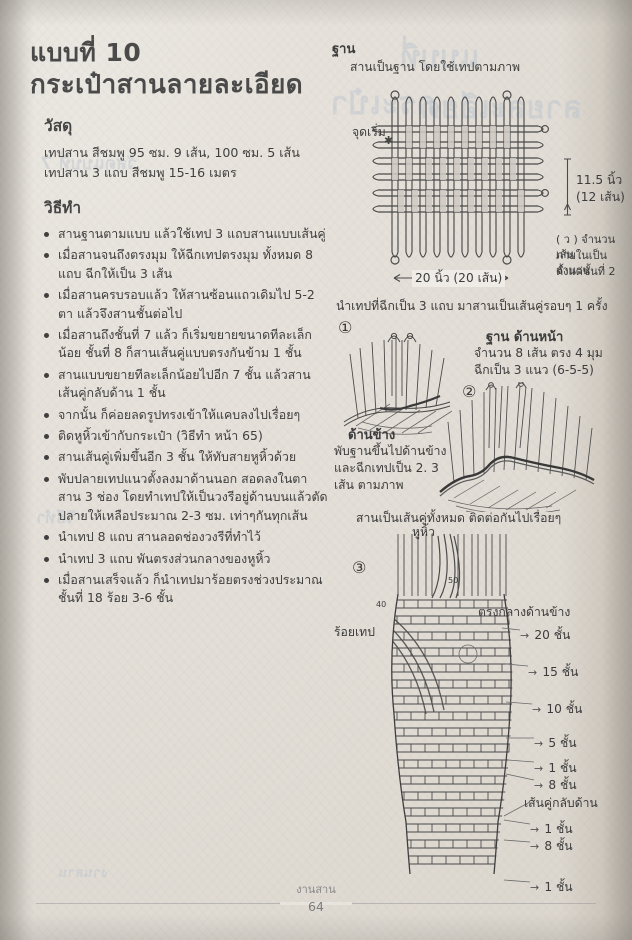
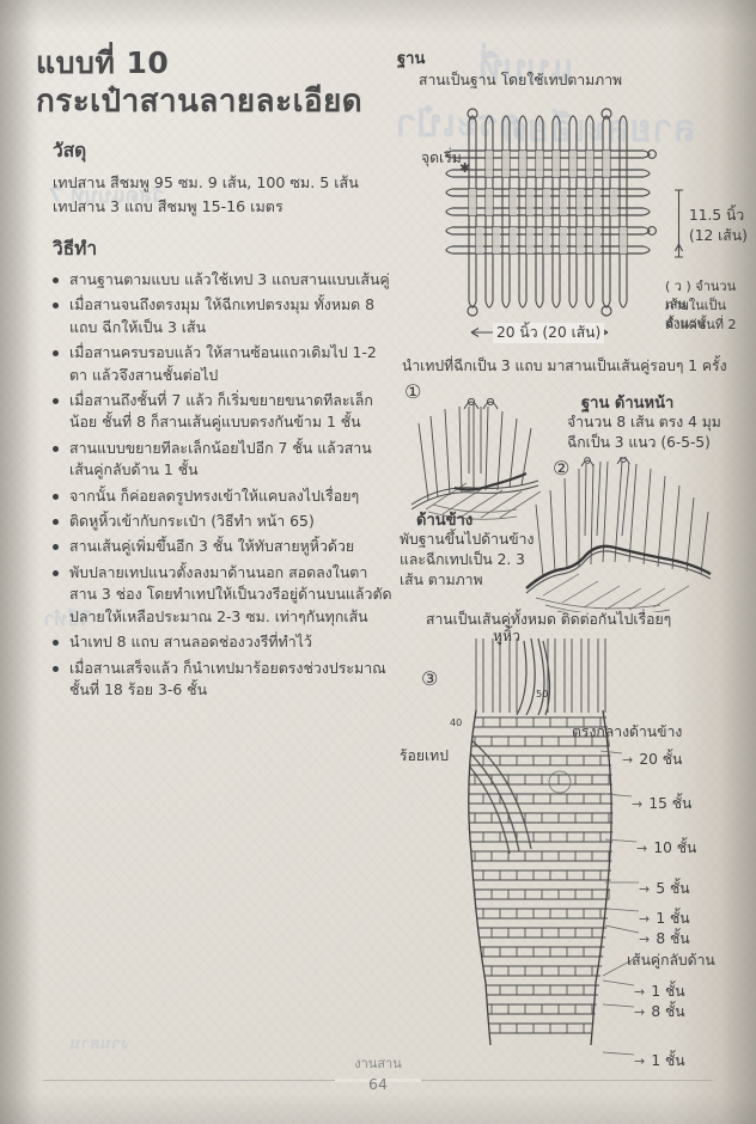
  แบบที่ 10
  กระเป๋าสานลายละเอียด
  วัสดุ
  เทปสาน สีชมพู 95 ซม. 9 เส้น, 100 ซม. 5 เส้น
  เทปสาน 3 แถบ สีชมพู 15-16 เมตร
  วิธีทำ
  สานฐานตามแบบ แล้วใช้เทป 3 แถบสานแบบเส้นคู่
  เมื่อสานจนถึงตรงมุม ให้ฉีกเทปตรงมุม ทั้งหมด 8 แถบ ฉีกให้เป็น 3 เส้น
- เมื่อสานครบรอบแล้ว ให้สานซ้อนแถวเดิมไป 5-2 ตา แล้วจึงสานชั้นต่อไป
+ เมื่อสานครบรอบแล้ว ให้สานซ้อนแถวเดิมไป 1-2 ตา แล้วจึงสานชั้นต่อไป
  เมื่อสานถึงชั้นที่ 7 แล้ว ก็เริ่มขยายขนาดทีละเล็กน้อย ชั้นที่ 8 ก็สานเส้นคู่แบบตรงกันข้าม 1 ชั้น
  สานแบบขยายทีละเล็กน้อยไปอีก 7 ชั้น แล้วสานเส้นคู่กลับด้าน 1 ชั้น
  จากนั้น ก็ค่อยลดรูปทรงเข้าให้แคบลงไปเรื่อยๆ
  ติดหูหิ้วเข้ากับกระเป๋า (วิธีทำ หน้า 65)
  สานเส้นคู่เพิ่มขึ้นอีก 3 ชั้น ให้ทับสายหูหิ้วด้วย
  พับปลายเทปแนวตั้งลงมาด้านนอก สอดลงในตาสาน 3 ช่อง โดยทำเทปให้เป็นวงรีอยู่ด้านบนแล้วตัดปลายให้เหลือประมาณ 2-3 ซม. เท่าๆกันทุกเส้น
  นำเทป 8 แถบ สานลอดช่องวงรีที่ทำไว้
- นำเทป 3 แถบ พันตรงส่วนกลางของหูหิ้ว
  เมื่อสานเสร็จแล้ว ก็นำเทปมาร้อยตรงช่วงประมาณชั้นที่ 18 ร้อย 3-6 ชั้น
  ฐาน
  สานเป็นฐาน โดยใช้เทปตามภาพ
  ✱
  จุดเริ่ม
  11.5 นิ้ว
  (12 เส้น)
  20 นิ้ว (20 เส้น)
  ( ว ) จำนวนเส้น
  ภายในเป็นจำนวน
  ตั้งแต่ชั้นที่ 2
  นำเทปที่ฉีกเป็น 3 แถบ มาสานเป็นเส้นคู่รอบๆ 1 ครั้ง
  ①
  ฐาน ด้านหน้า
  จำนวน 8 เส้น ตรง 4 มุม
  ฉีกเป็น 3 แนว (6-5-5)
  ②
  ด้านข้าง
  พับฐานขึ้นไปด้านข้าง
  และฉีกเทปเป็น 2. 3
  เส้น ตามภาพ
  สานเป็นเส้นคู่ทั้งหมด ติดต่อกันไปเรื่อยๆ
  ③
  หูหิ้ว
  ร้อยเทป
  40
  50
  ตรงกลางด้านข้าง
  → 20 ชั้น
  → 15 ชั้น
  → 10 ชั้น
  → 5 ชั้น
  → 1 ชั้น
  → 8 ชั้น
  เส้นคู่กลับด้าน
  → 1 ชั้น
  → 8 ชั้น
  → 1 ชั้น
  งานสาน
  64
